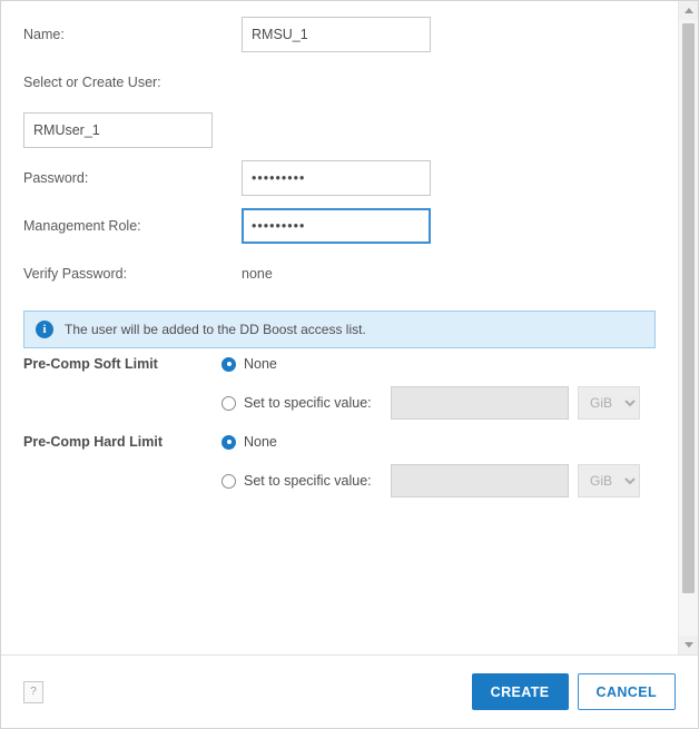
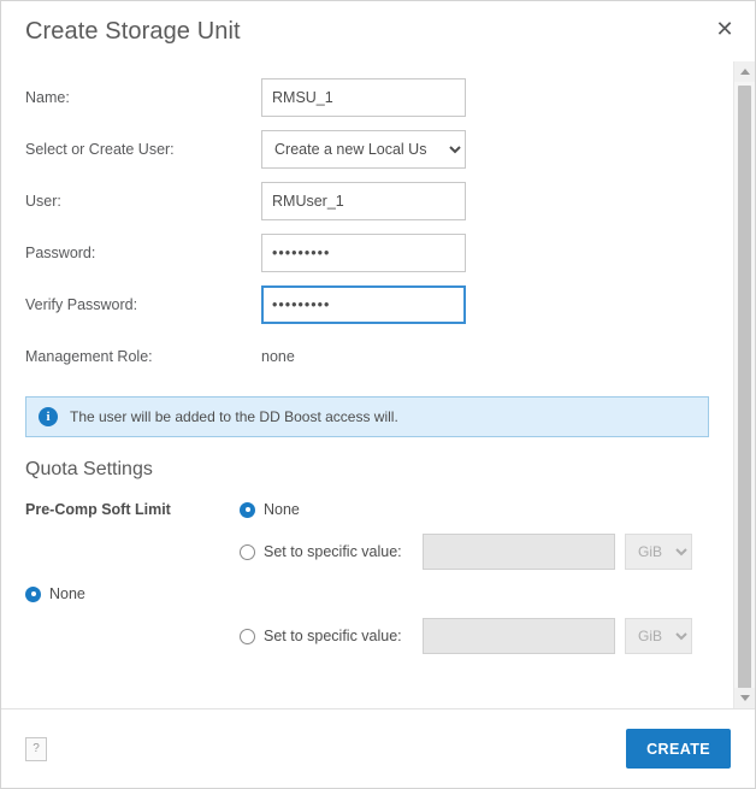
+ Create Storage Unit
+ ✕
  Name:
  RMSU_1
  Select or Create User:
+ Create a new Local Us
+ User:
  RMUser_1
  Password:
  •••••••••
- Management Role:
+ Verify Password:
  •••••••••
- Verify Password:
+ Management Role:
  none
  i
- The user will be added to the DD Boost access list.
+ The user will be added to the DD Boost access will.
+ Quota Settings
  Pre-Comp Soft Limit
  None
  Set to specific value:
  GiB
- Pre-Comp Hard Limit
  None
  Set to specific value:
  GiB
  ?
  CREATE
- CANCEL
